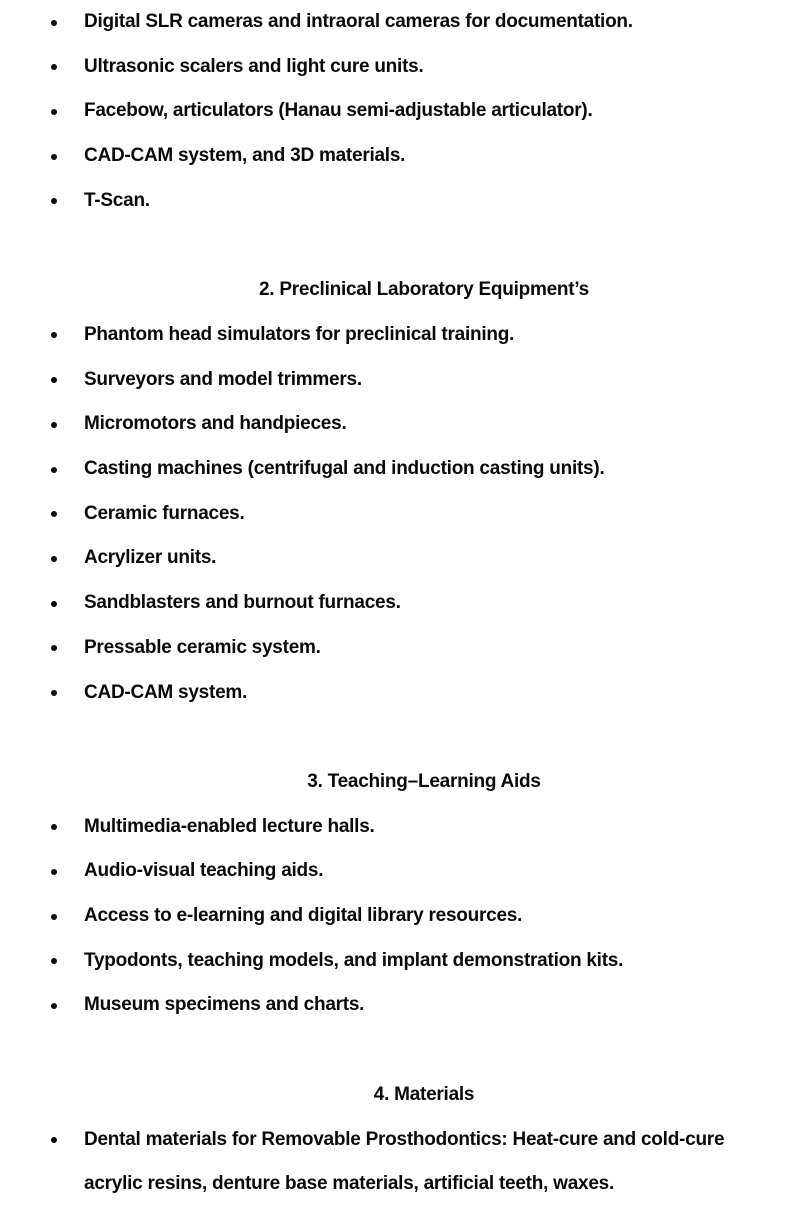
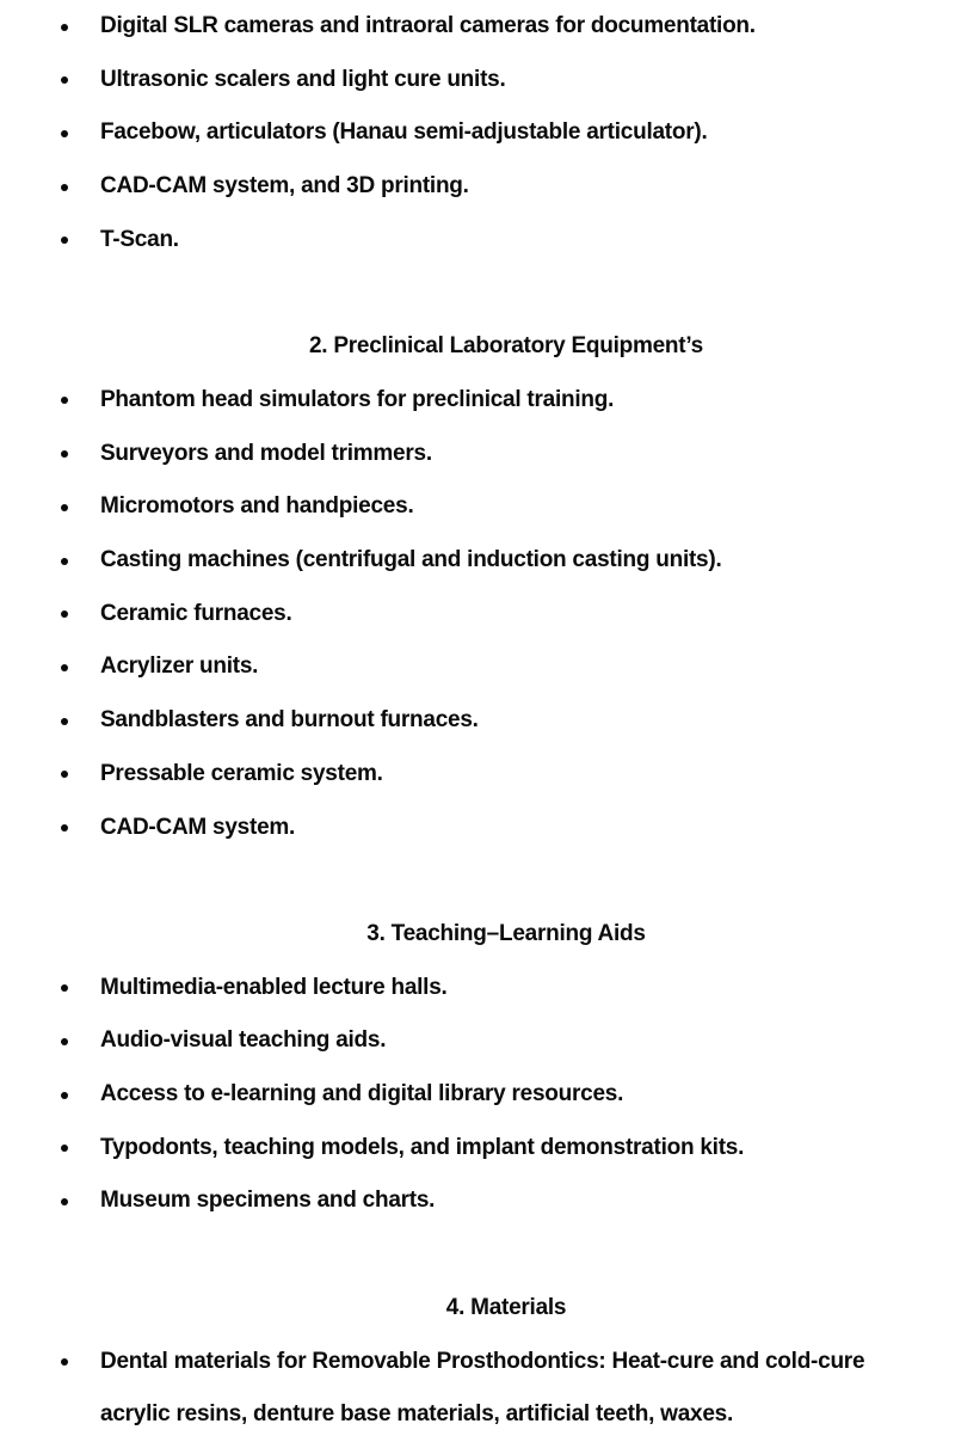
  Digital SLR cameras and intraoral cameras for documentation.
  Ultrasonic scalers and light cure units.
  Facebow, articulators (Hanau semi-adjustable articulator).
- CAD-CAM system, and 3D materials.
+ CAD-CAM system, and 3D printing.
  T-Scan.
  2. Preclinical Laboratory Equipment’s
  Phantom head simulators for preclinical training.
  Surveyors and model trimmers.
  Micromotors and handpieces.
  Casting machines (centrifugal and induction casting units).
  Ceramic furnaces.
  Acrylizer units.
  Sandblasters and burnout furnaces.
  Pressable ceramic system.
  CAD-CAM system.
  3. Teaching–Learning Aids
  Multimedia-enabled lecture halls.
  Audio-visual teaching aids.
  Access to e-learning and digital library resources.
  Typodonts, teaching models, and implant demonstration kits.
  Museum specimens and charts.
  4. Materials
  Dental materials for Removable Prosthodontics: Heat-cure and cold-cure acrylic resins, denture base materials, artificial teeth, waxes.
